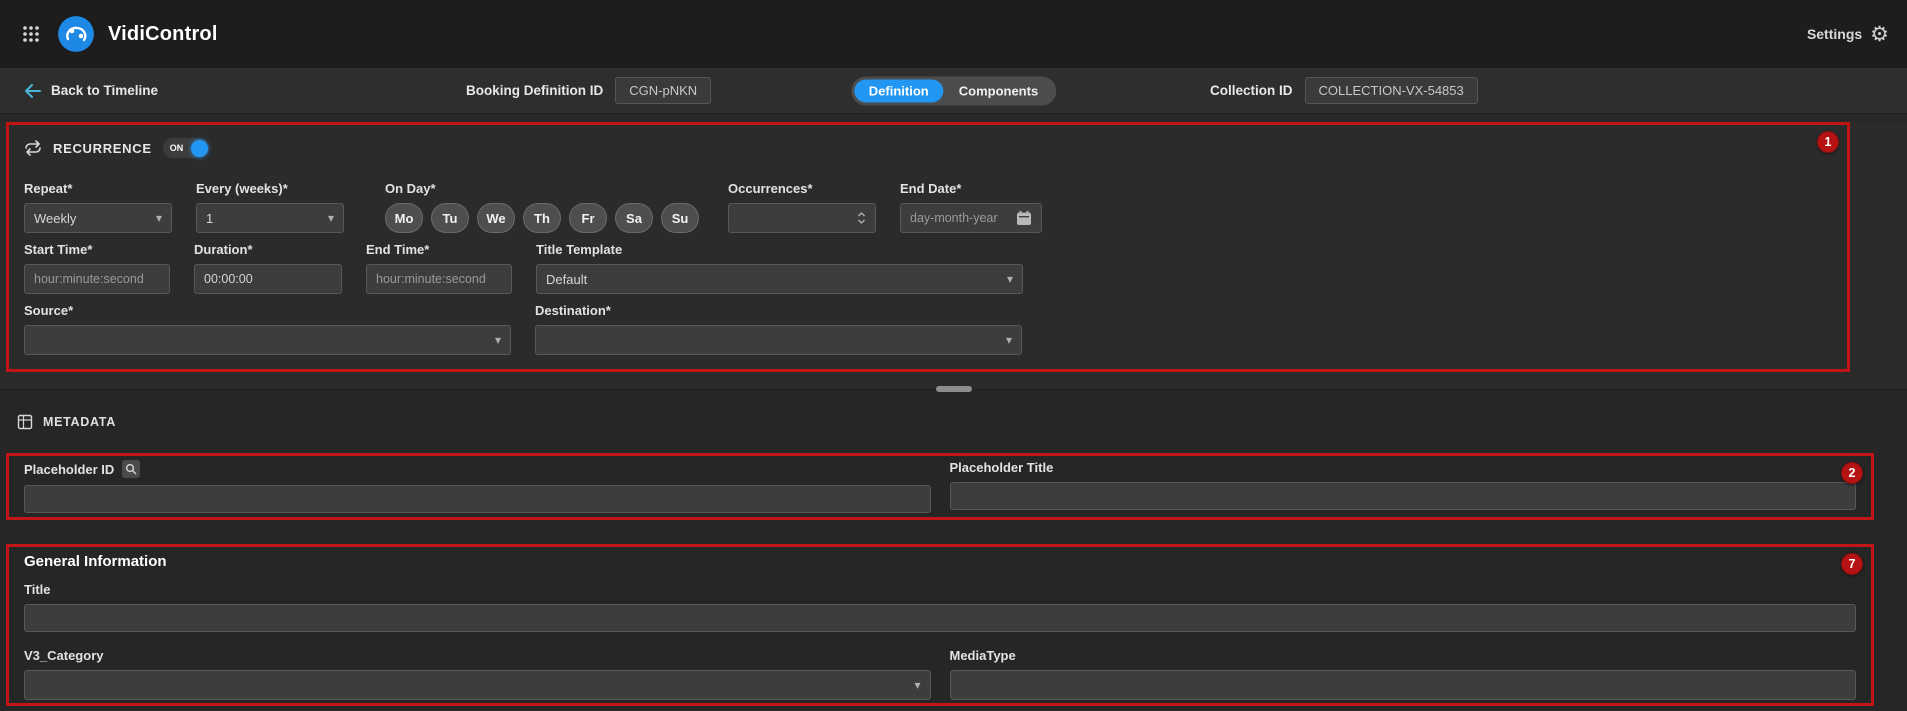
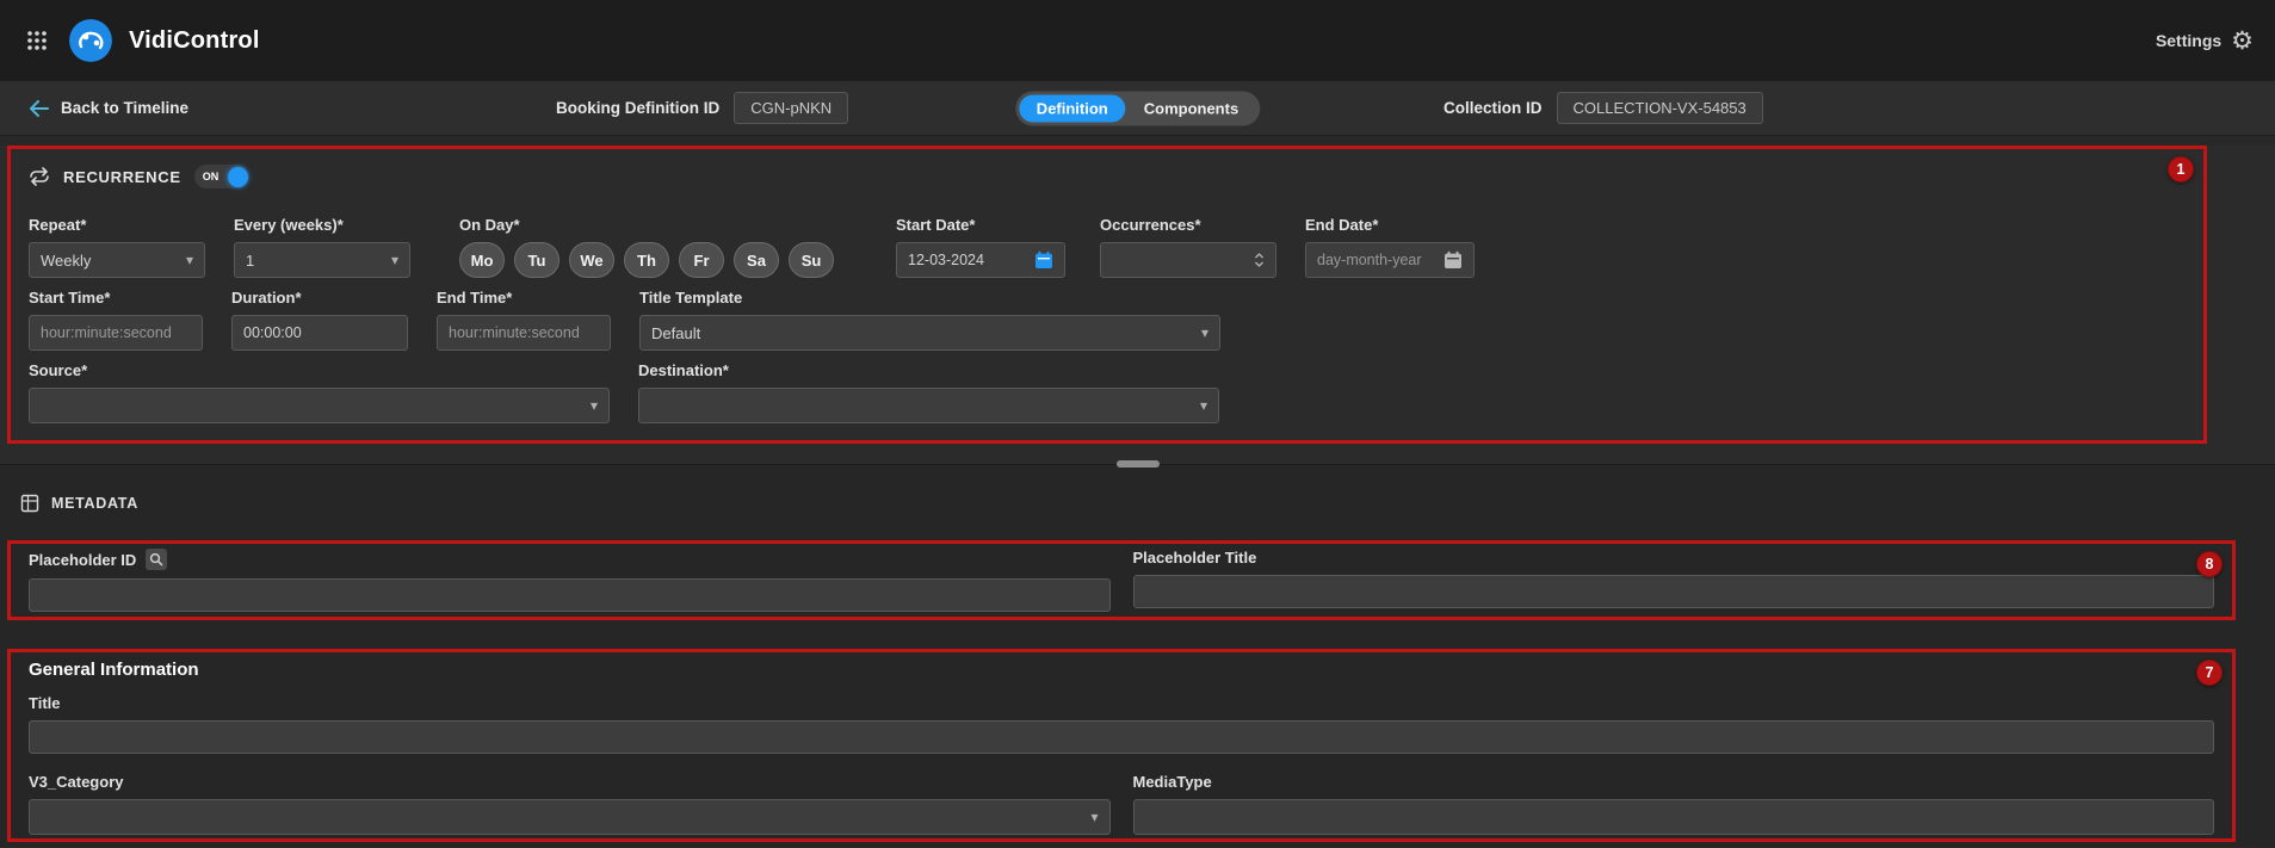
  VidiControl
  Settings
  ⚙
  Back to Timeline
  Booking Definition ID
  CGN-pNKN
  Definition
  Components
  Collection ID
  COLLECTION-VX-54853
  1
  RECURRENCE
  ON
  Repeat*
  Weekly
  ▾
  Every (weeks)*
  1
  ▾
  On Day*
  Mo
  Tu
  We
  Th
  Fr
  Sa
  Su
+ Start Date*
+ 12-03-2024
  Occurrences*
  End Date*
  day-month-year
  Start Time*
  hour:minute:second
  Duration*
  00:00:00
  End Time*
  hour:minute:second
  Title Template
  Default
  ▾
  Source*
  ▾
  Destination*
  ▾
  METADATA
- 2
+ 8
  Placeholder ID
  Placeholder Title
  7
  General Information
  Title
  V3_Category
  ▾
  MediaType
